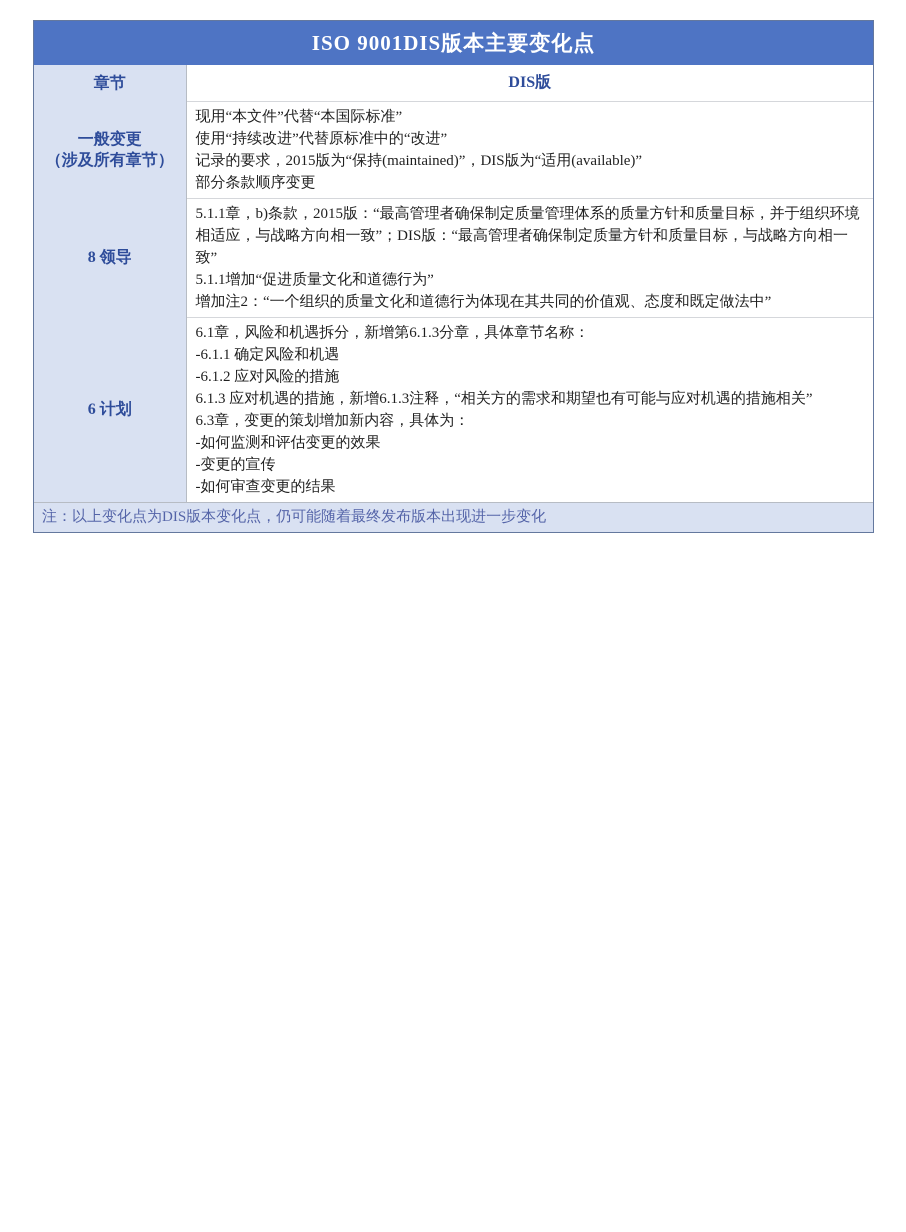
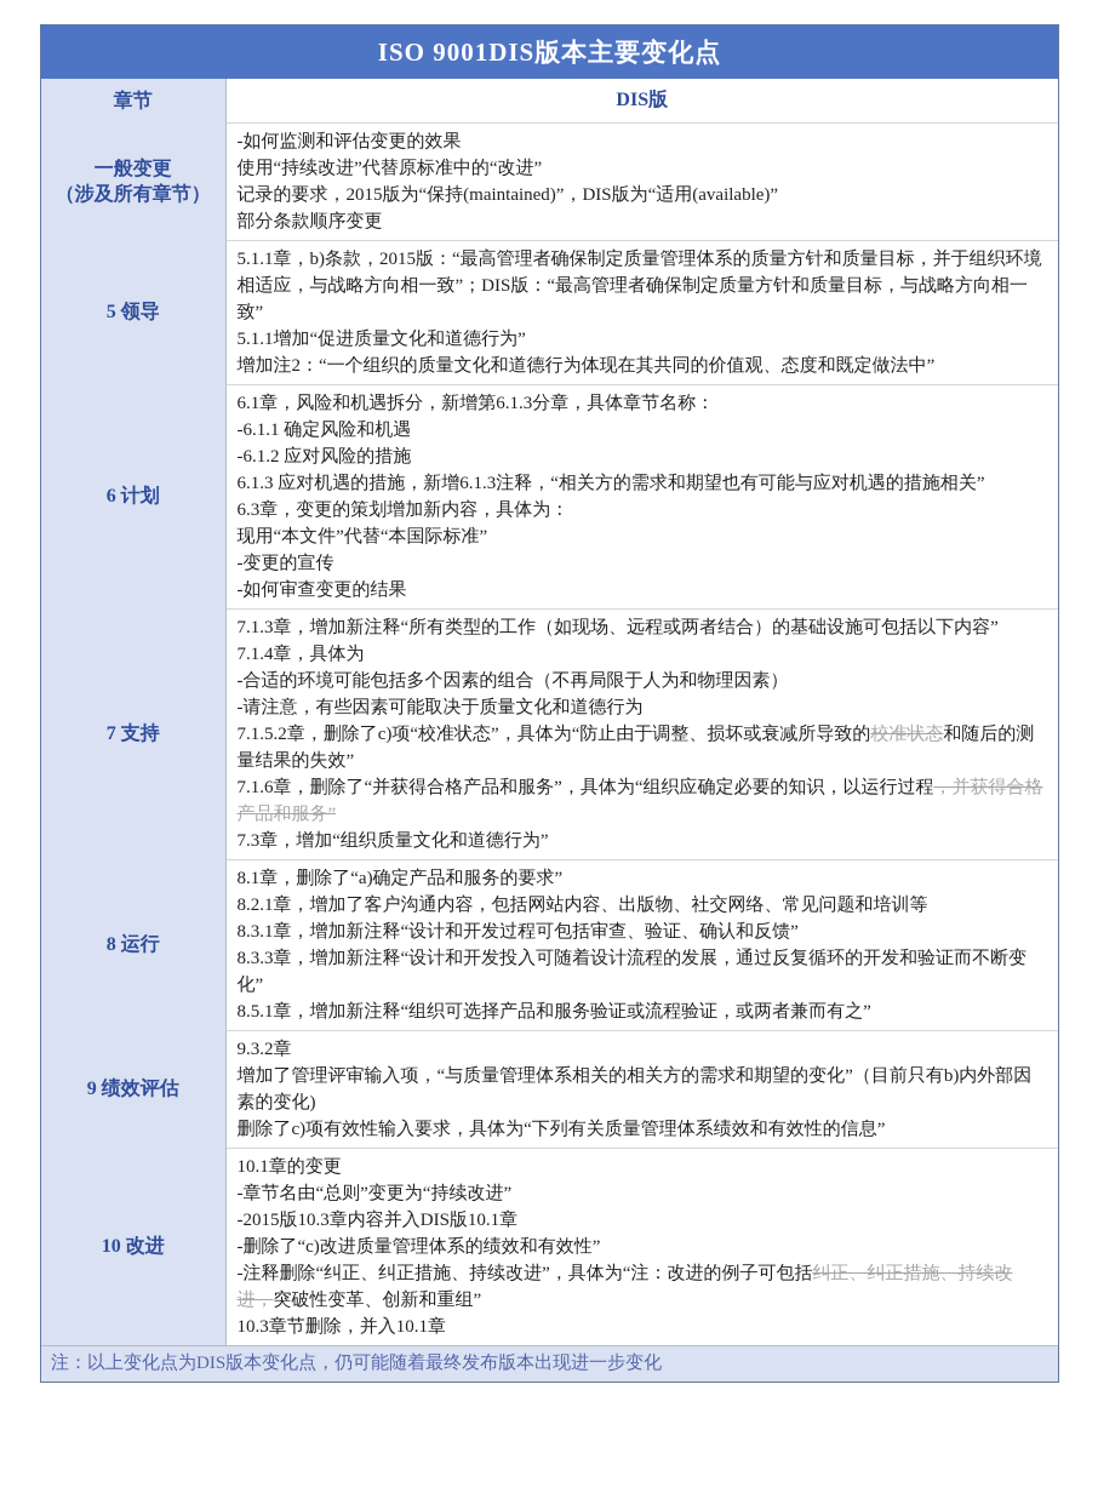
  ISO 9001DIS版本主要变化点
  章节	DIS版
- 一般变更（涉及所有章节）	现用“本文件”代替“本国际标准”使用“持续改进”代替原标准中的“改进”记录的要求，2015版为“保持(maintained)”，DIS版为“适用(available)”部分条款顺序变更
+ 一般变更（涉及所有章节）	-如何监测和评估变更的效果使用“持续改进”代替原标准中的“改进”记录的要求，2015版为“保持(maintained)”，DIS版为“适用(available)”部分条款顺序变更
- 8 领导	5.1.1章，b)条款，2015版：“最高管理者确保制定质量管理体系的质量方针和质量目标，并于组织环境相适应，与战略方向相一致”；DIS版：“最高管理者确保制定质量方针和质量目标，与战略方向相一致”5.1.1增加“促进质量文化和道德行为”增加注2：“一个组织的质量文化和道德行为体现在其共同的价值观、态度和既定做法中”
+ 5 领导	5.1.1章，b)条款，2015版：“最高管理者确保制定质量管理体系的质量方针和质量目标，并于组织环境相适应，与战略方向相一致”；DIS版：“最高管理者确保制定质量方针和质量目标，与战略方向相一致”5.1.1增加“促进质量文化和道德行为”增加注2：“一个组织的质量文化和道德行为体现在其共同的价值观、态度和既定做法中”
- 6 计划	6.1章，风险和机遇拆分，新增第6.1.3分章，具体章节名称：-6.1.1 确定风险和机遇-6.1.2 应对风险的措施6.1.3 应对机遇的措施，新增6.1.3注释，“相关方的需求和期望也有可能与应对机遇的措施相关”6.3章，变更的策划增加新内容，具体为：-如何监测和评估变更的效果-变更的宣传-如何审查变更的结果
+ 6 计划	6.1章，风险和机遇拆分，新增第6.1.3分章，具体章节名称：-6.1.1 确定风险和机遇-6.1.2 应对风险的措施6.1.3 应对机遇的措施，新增6.1.3注释，“相关方的需求和期望也有可能与应对机遇的措施相关”6.3章，变更的策划增加新内容，具体为：现用“本文件”代替“本国际标准”-变更的宣传-如何审查变更的结果
+ 7 支持	7.1.3章，增加新注释“所有类型的工作（如现场、远程或两者结合）的基础设施可包括以下内容”7.1.4章，具体为-合适的环境可能包括多个因素的组合（不再局限于人为和物理因素）-请注意，有些因素可能取决于质量文化和道德行为7.1.5.2章，删除了c)项“校准状态”，具体为“防止由于调整、损坏或衰减所导致的校准状态和随后的测量结果的失效”7.1.6章，删除了“并获得合格产品和服务”，具体为“组织应确定必要的知识，以运行过程，并获得合格产品和服务”7.3章，增加“组织质量文化和道德行为”
+ 8 运行	8.1章，删除了“a)确定产品和服务的要求”8.2.1章，增加了客户沟通内容，包括网站内容、出版物、社交网络、常见问题和培训等8.3.1章，增加新注释“设计和开发过程可包括审查、验证、确认和反馈”8.3.3章，增加新注释“设计和开发投入可随着设计流程的发展，通过反复循环的开发和验证而不断变化”8.5.1章，增加新注释“组织可选择产品和服务验证或流程验证，或两者兼而有之”
+ 9 绩效评估	9.3.2章增加了管理评审输入项，“与质量管理体系相关的相关方的需求和期望的变化”（目前只有b)内外部因素的变化)删除了c)项有效性输入要求，具体为“下列有关质量管理体系绩效和有效性的信息”
+ 10 改进	10.1章的变更-章节名由“总则”变更为“持续改进”-2015版10.3章内容并入DIS版10.1章-删除了“c)改进质量管理体系的绩效和有效性”-注释删除“纠正、纠正措施、持续改进”，具体为“注：改进的例子可包括纠正、纠正措施、持续改进，突破性变革、创新和重组”10.3章节删除，并入10.1章
  注：以上变化点为DIS版本变化点，仍可能随着最终发布版本出现进一步变化
